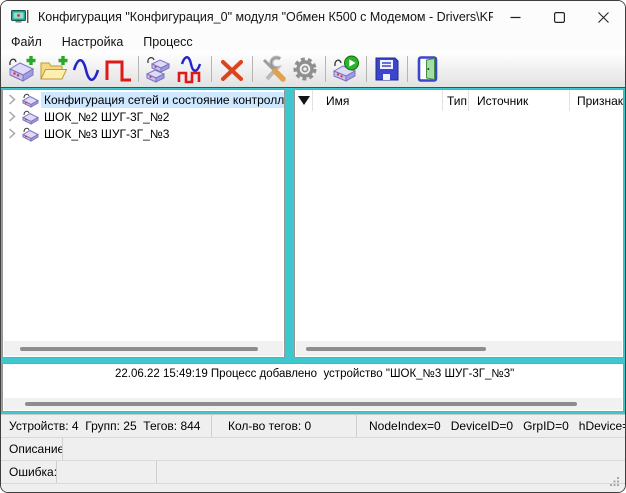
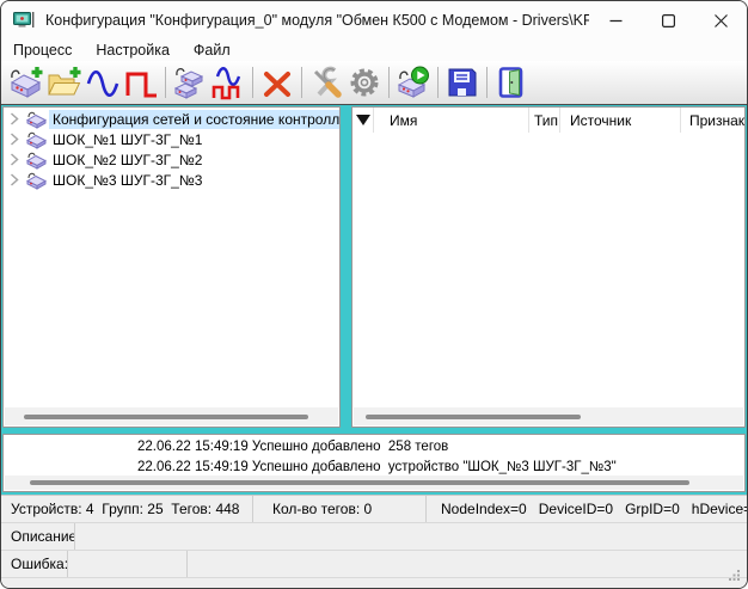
  Конфигурация "Конфигурация_0" модуля "Обмен К500 с Модемом - Drivers\KR
- Файл
+ Процесс
  Настройка
- Процесс
+ Файл
  Конфигурация сетей и состояние контролл
+ ШОК_№1 ШУГ-3Г_№1
  ШОК_№2 ШУГ-3Г_№2
  ШОК_№3 ШУГ-3Г_№3
  Имя
  Тип
  Источник
  Признак
+ 22.06.22 15:49:19 Успешно добавлено 258 тегов
- 22.06.22 15:49:19 Процесс добавлено устройство "ШОК_№3 ШУГ-3Г_№3"
+ 22.06.22 15:49:19 Успешно добавлено устройство "ШОК_№3 ШУГ-3Г_№3"
- Устройств: 4 Групп: 25 Тегов: 844
+ Устройств: 4 Групп: 25 Тегов: 448
  Кол-во тегов: 0
  NodeIndex=0 DeviceID=0 GrpID=0 hDevice
  Описание
  Ошибка:
